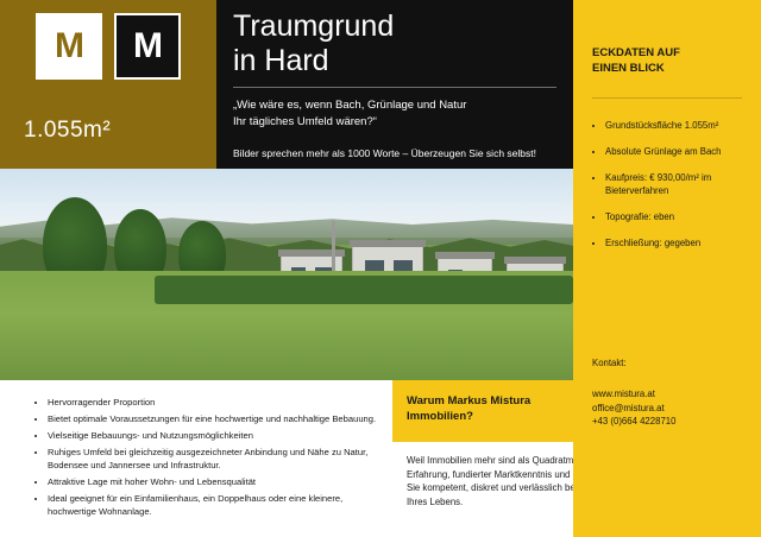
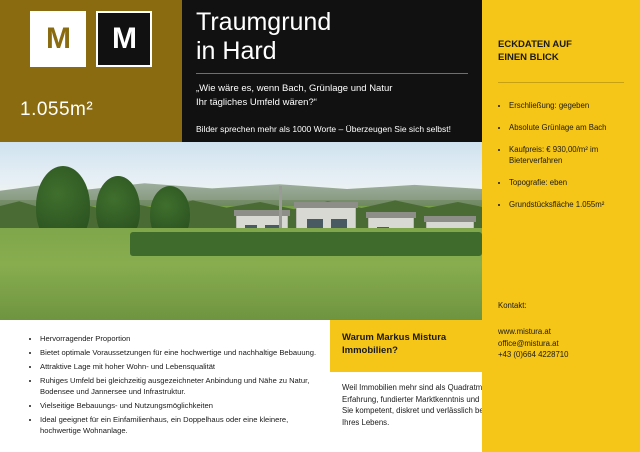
  M
  M
  1.055m²
  Traumgrund
  in Hard
  „Wie wäre es, wenn Bach, Grünlage und Natur
  Ihr tägliches Umfeld wären?“
  Bilder sprechen mehr als 1000 Worte – Überzeugen Sie sich selbst!
  Hervorragender Proportion
  Bietet optimale Voraussetzungen für eine hochwertige und nachhaltige Bebauung.
- Vielseitige Bebauungs- und Nutzungsmöglichkeiten
+ Attraktive Lage mit hoher Wohn- und Lebensqualität
  Ruhiges Umfeld bei gleichzeitig ausgezeichneter Anbindung und Nähe zu Natur, Bodensee und Jannersee und Infrastruktur.
- Attraktive Lage mit hoher Wohn- und Lebensqualität
+ Vielseitige Bebauungs- und Nutzungsmöglichkeiten
  Ideal geeignet für ein Einfamilienhaus, ein Doppelhaus oder eine kleinere, hochwertige Wohnanlage.
  Warum Markus Mistura
  Immobilien?
  ECKDATEN AUF
  EINEN BLICK
- Grundstücksfläche 1.055m²
+ Erschließung: gegeben
  Absolute Grünlage am Bach
  Kaufpreis: € 930,00/m² im Bieterverfahren
  Topografie: eben
- Erschließung: gegeben
+ Grundstücksfläche 1.055m²
  Kontakt:
  www.mistura.at
  office@mistura.at
  +43 (0)664 4228710
